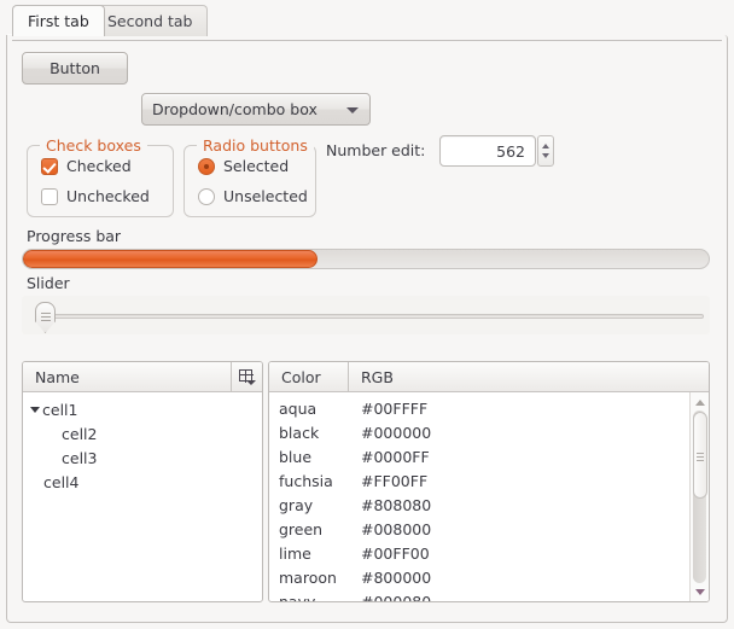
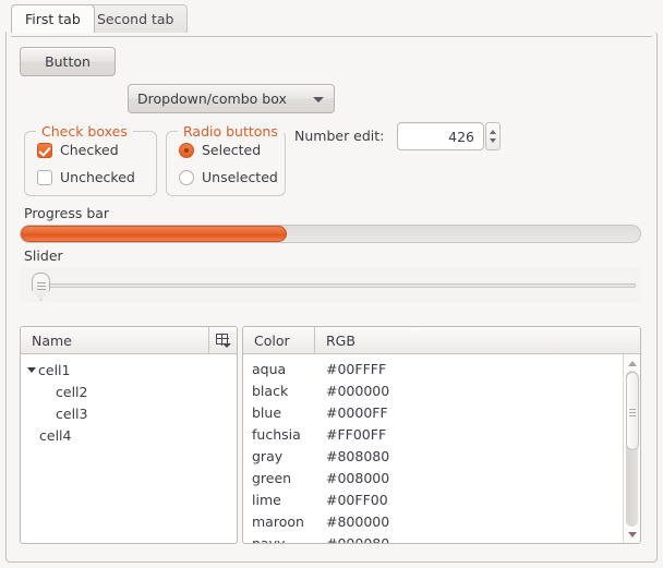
  First tab
  Second tab
  Button
  Dropdown/combo box
  Check boxes
  Checked
  Unchecked
  Radio buttons
  Selected
  Unselected
  Number edit:
- 562
+ 426
  Progress bar
  Slider
  Name
  cell1
  cell2
  cell3
  cell4
  Color
  RGB
  aqua
  #00FFFF
  black
  #000000
  blue
  #0000FF
  fuchsia
  #FF00FF
  gray
  #808080
  green
  #008000
  lime
  #00FF00
  maroon
  #800000
